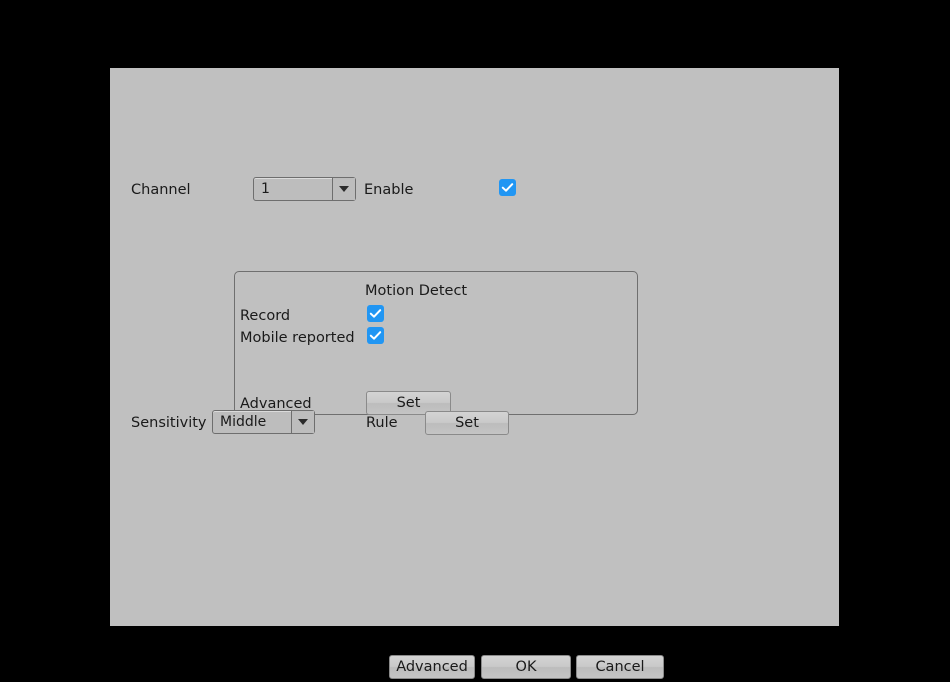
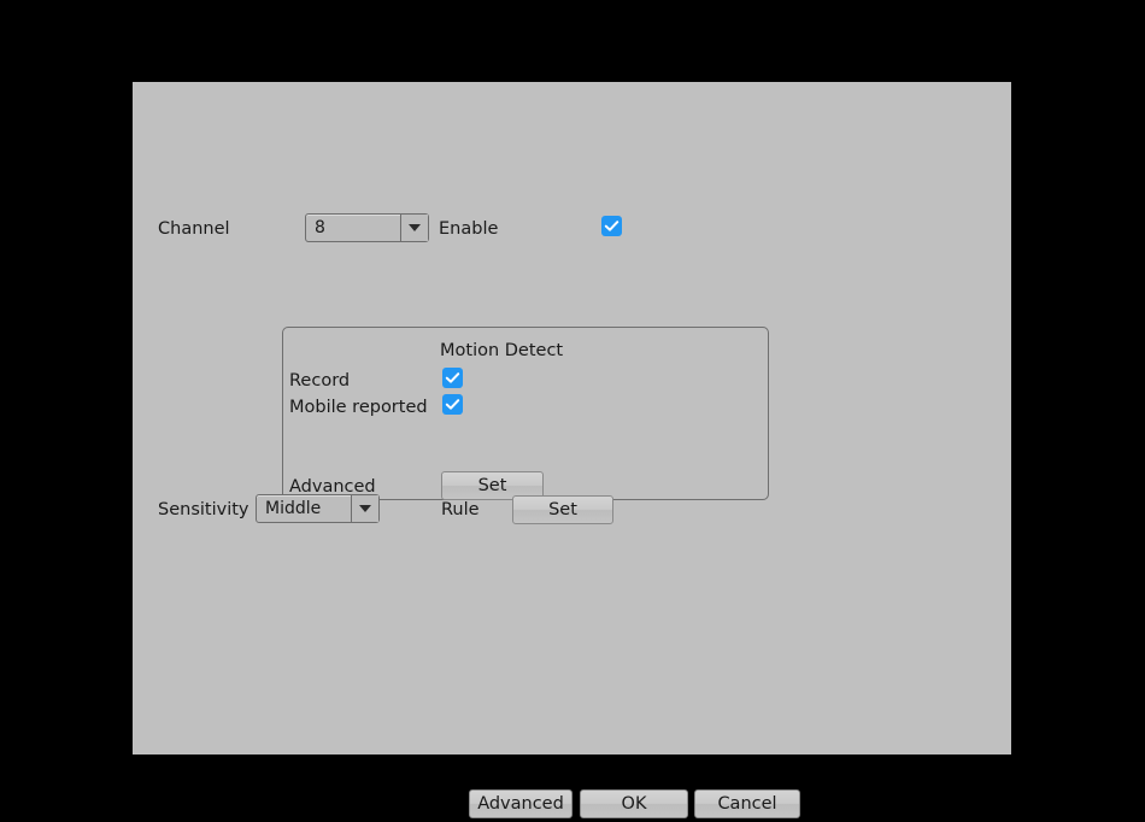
  Channel
- 1
+ 8
  Enable
  Motion Detect
  Record
  Mobile reported
  Advanced
  Set
  Sensitivity
  Middle
  Rule
  Set
  Advanced
  OK
  Cancel
